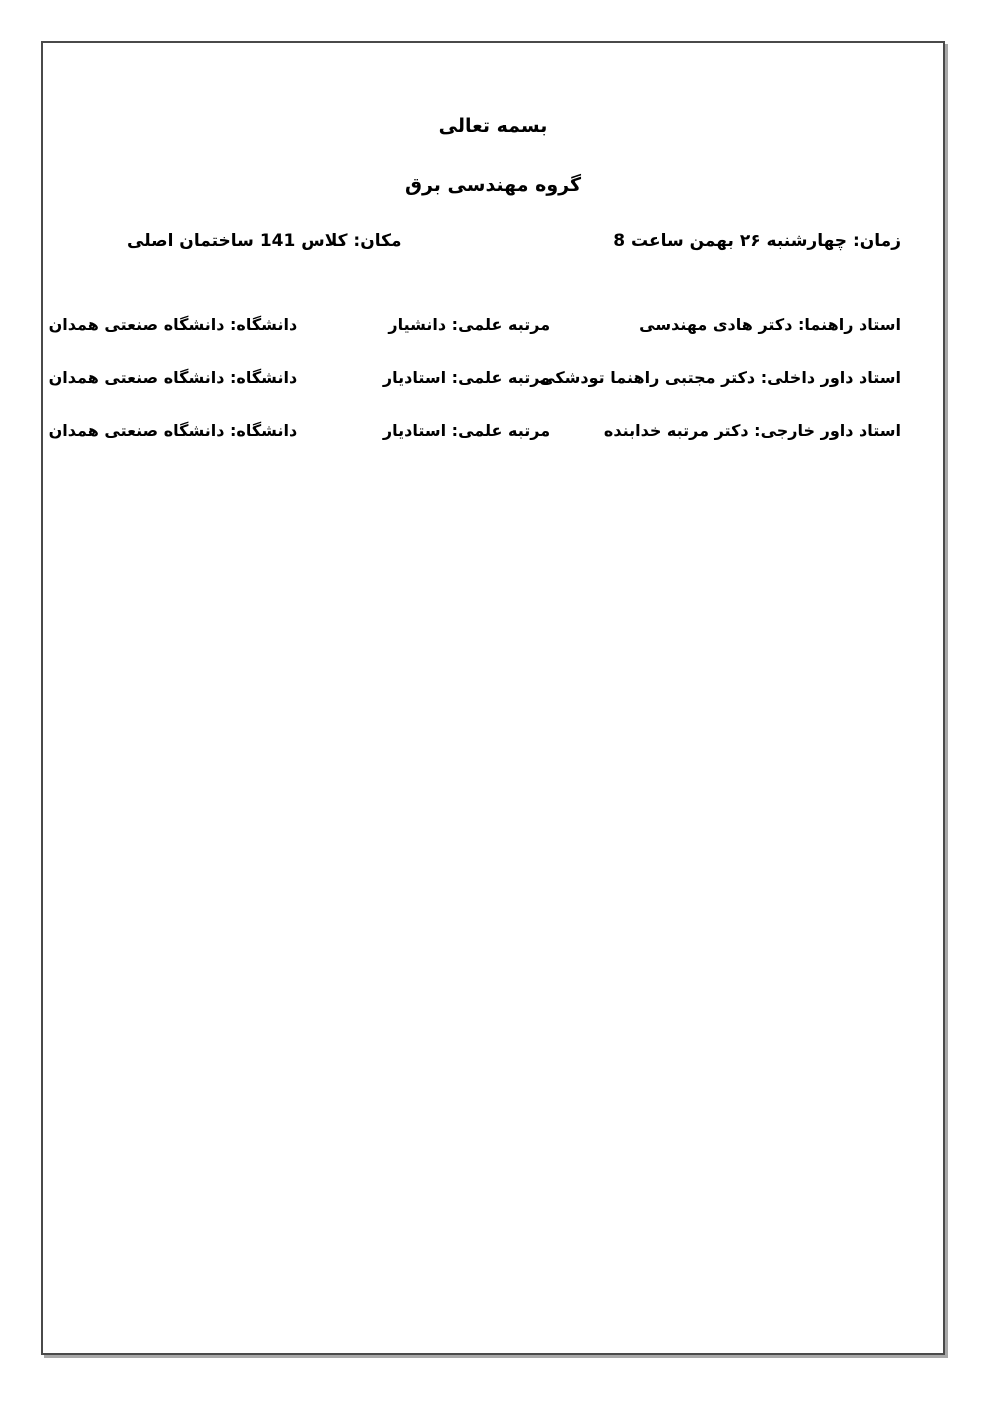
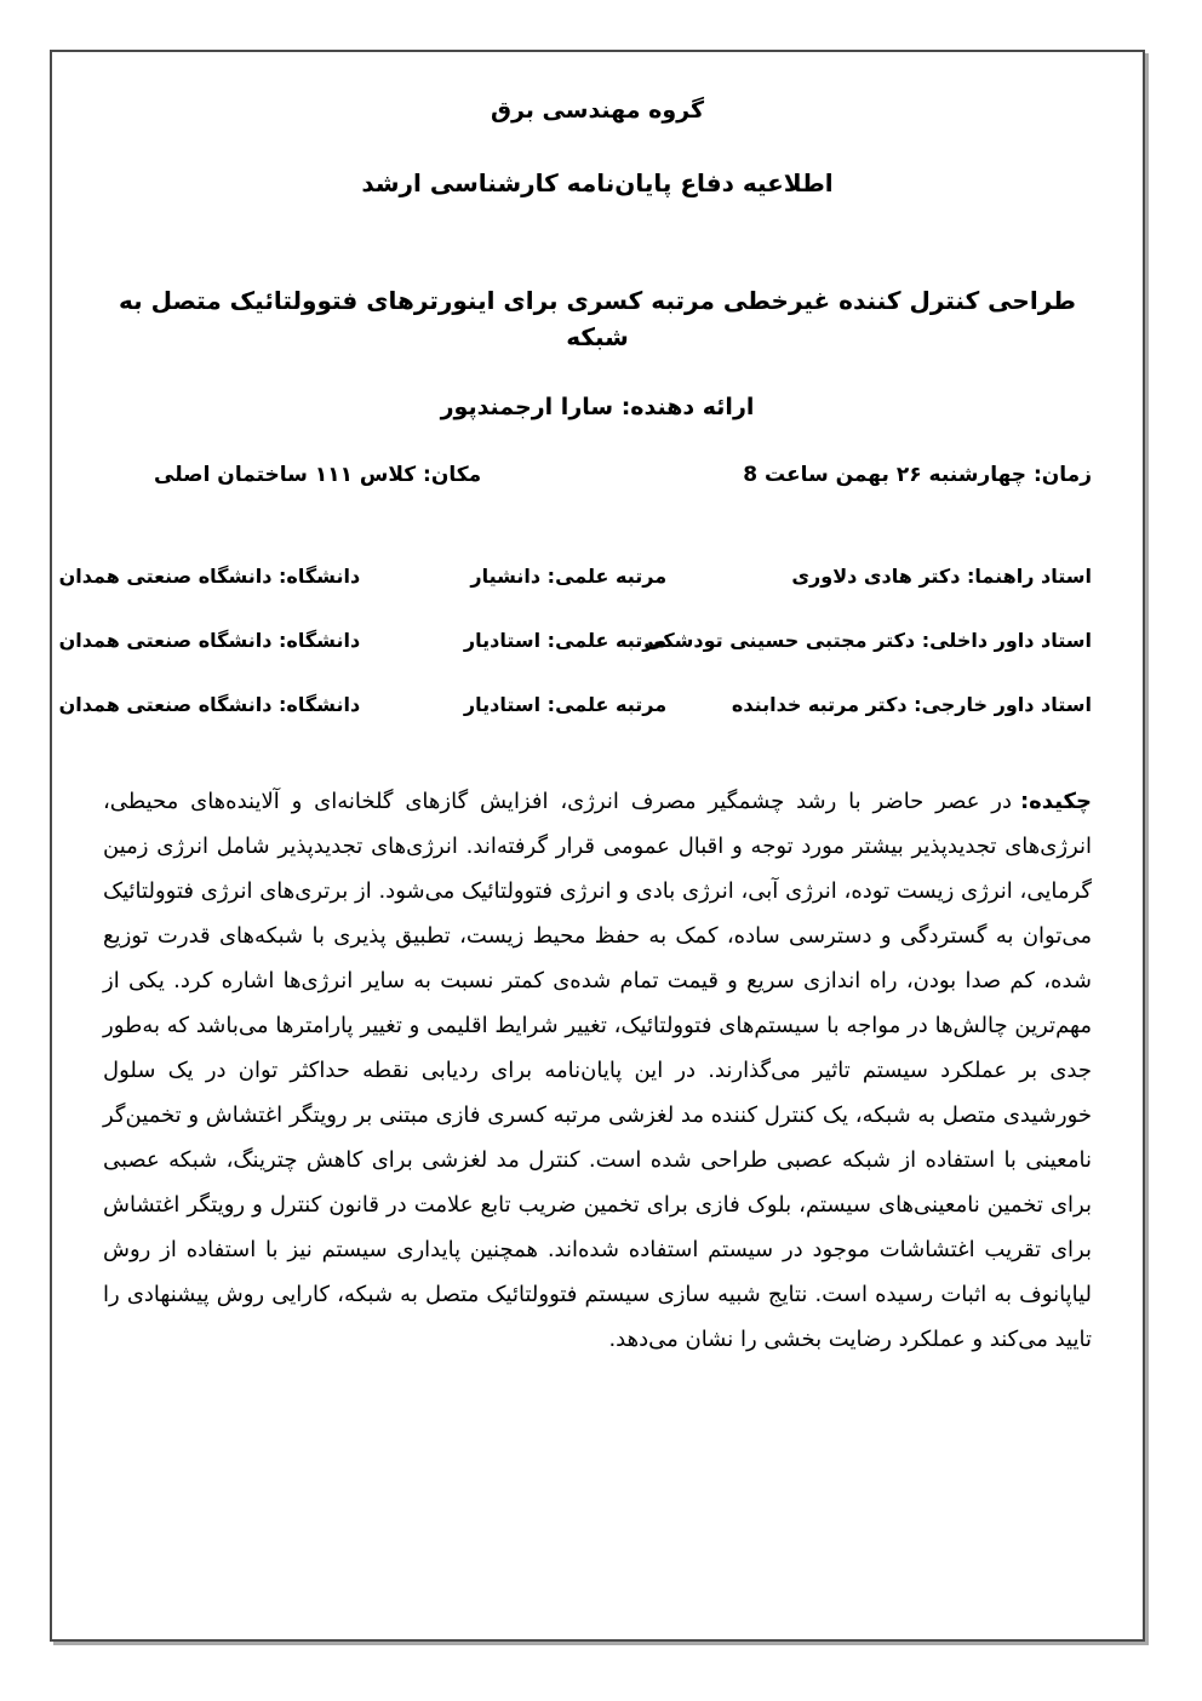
- بسمه تعالی
  گروه مهندسی برق
+ اطلاعیه دفاع پایان‌نامه کارشناسی ارشد
+ طراحی کنترل کننده غیرخطی مرتبه کسری برای اینورترهای فتوولتائیک متصل به شبکه
+ ارائه دهنده: سارا ارجمندپور
  زمان: چهارشنبه ۲۶ بهمن ساعت 8
- مکان: کلاس 141 ساختمان اصلی
+ مکان: کلاس ۱۱۱ ساختمان اصلی
- استاد راهنما: دکتر هادی مهندسی
+ استاد راهنما: دکتر هادی دلاوری
  مرتبه علمی: دانشیار
  دانشگاه: دانشگاه صنعتی همدان
- استاد داور داخلی: دکتر مجتبی راهنما تودشکی
+ استاد داور داخلی: دکتر مجتبی حسینی تودشکی
  مرتبه علمی: استادیار
  دانشگاه: دانشگاه صنعتی همدان
  استاد داور خارجی: دکتر مرتبه خدابنده
  مرتبه علمی: استادیار
  دانشگاه: دانشگاه صنعتی همدان
+ چکیده:در عصر حاضر با رشد چشمگیر مصرف انرژی، افزایش گازهای گلخانه‌ای و آلاینده‌های محیطی، انرژی‌های تجدیدپذیر بیشتر مورد توجه و اقبال عمومی قرار گرفته‌اند. انرژی‌های تجدیدپذیر شامل انرژی زمین گرمایی، انرژی زیست توده، انرژی آبی، انرژی بادی و انرژی فتوولتائیک می‌شود. از برتری‌های انرژی فتوولتائیک می‌توان به گستردگی و دسترسی ساده، کمک به حفظ محیط زیست، تطبیق پذیری با شبکه‌های قدرت توزیع شده، کم صدا بودن، راه اندازی سریع و قیمت تمام شده‌ی کمتر نسبت به سایر انرژی‌ها اشاره کرد. یکی از مهم‌ترین چالش‌ها در مواجه با سیستم‌های فتوولتائیک، تغییر شرایط اقلیمی و تغییر پارامترها می‌باشد که به‌طور جدی بر عملکرد سیستم تاثیر می‌گذارند. در این پایان‌نامه برای ردیابی نقطه حداکثر توان در یک سلول خورشیدی متصل به شبکه، یک کنترل کننده مد لغزشی مرتبه کسری فازی مبتنی بر رویتگر اغتشاش و تخمین‌گر نامعینی با استفاده از شبکه عصبی طراحی شده است. کنترل مد لغزشی برای کاهش چترینگ، شبکه عصبی برای تخمین نامعینی‌های سیستم، بلوک فازی برای تخمین ضریب تابع علامت در قانون کنترل و رویتگر اغتشاش برای تقریب اغتشاشات موجود در سیستم استفاده شده‌اند. همچنین پایداری سیستم نیز با استفاده از روش لیاپانوف به اثبات رسیده است. نتایج شبیه سازی سیستم فتوولتائیک متصل به شبکه، کارایی روش پیشنهادی را تایید می‌کند و عملکرد رضایت بخشی را نشان می‌دهد.
